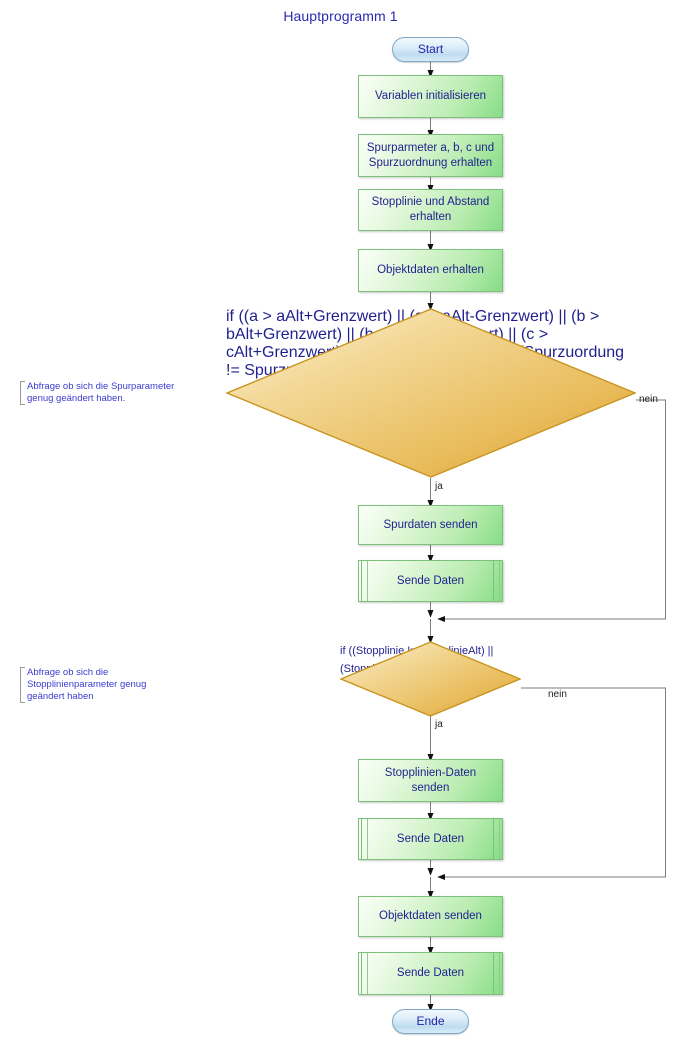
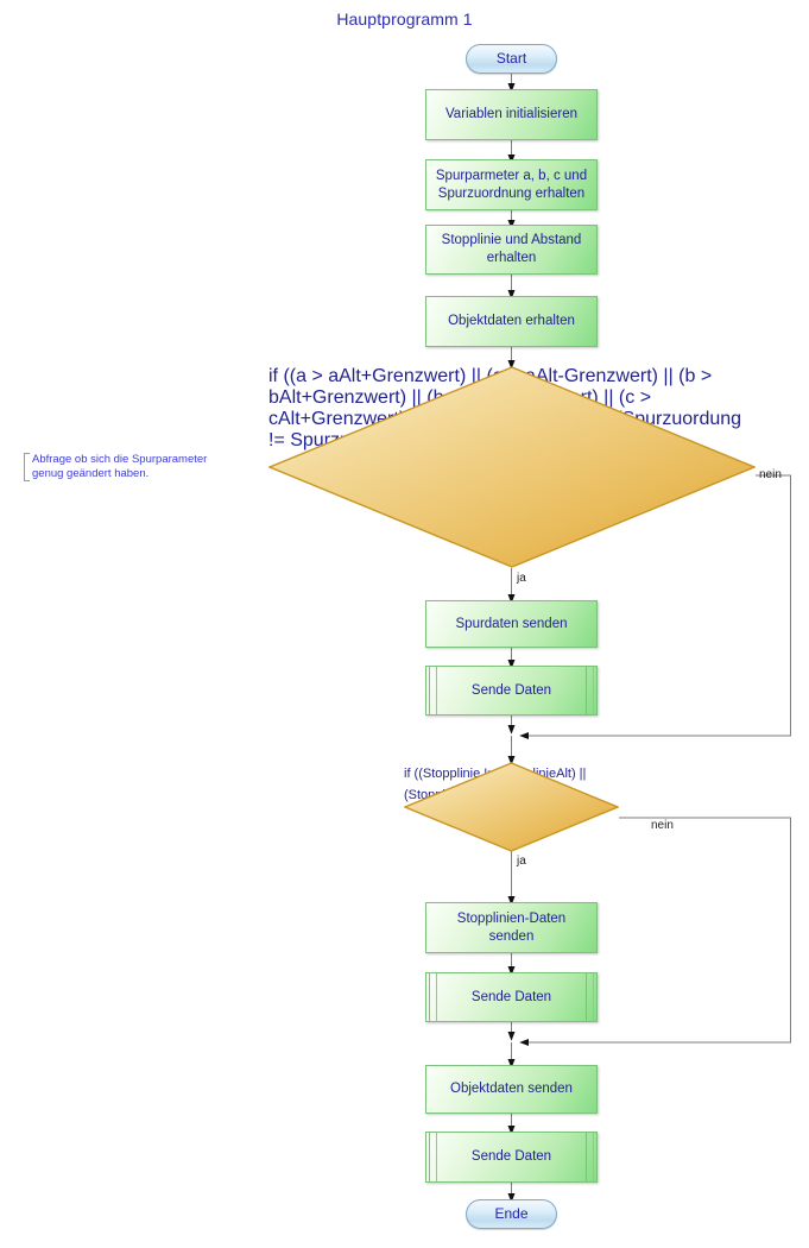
  Hauptprogramm 1
  Start
  Variablen initialisieren
  Spurparmeter a, b, c und
  Spurzuordnung erhalten
  Stopplinie und Abstand
  erhalten
  Objektdaten erhalten
  ja
  nein
  Spurdaten senden
  Sende Daten
  ja
  nein
  Stopplinien-Daten
  senden
  Sende Daten
  Objektdaten senden
  Sende Daten
  Ende
  Abfrage ob sich die Spurparameter
  genug geändert haben.
- Abfrage ob sich die
- Stopplinienparameter genug
- geändert haben
